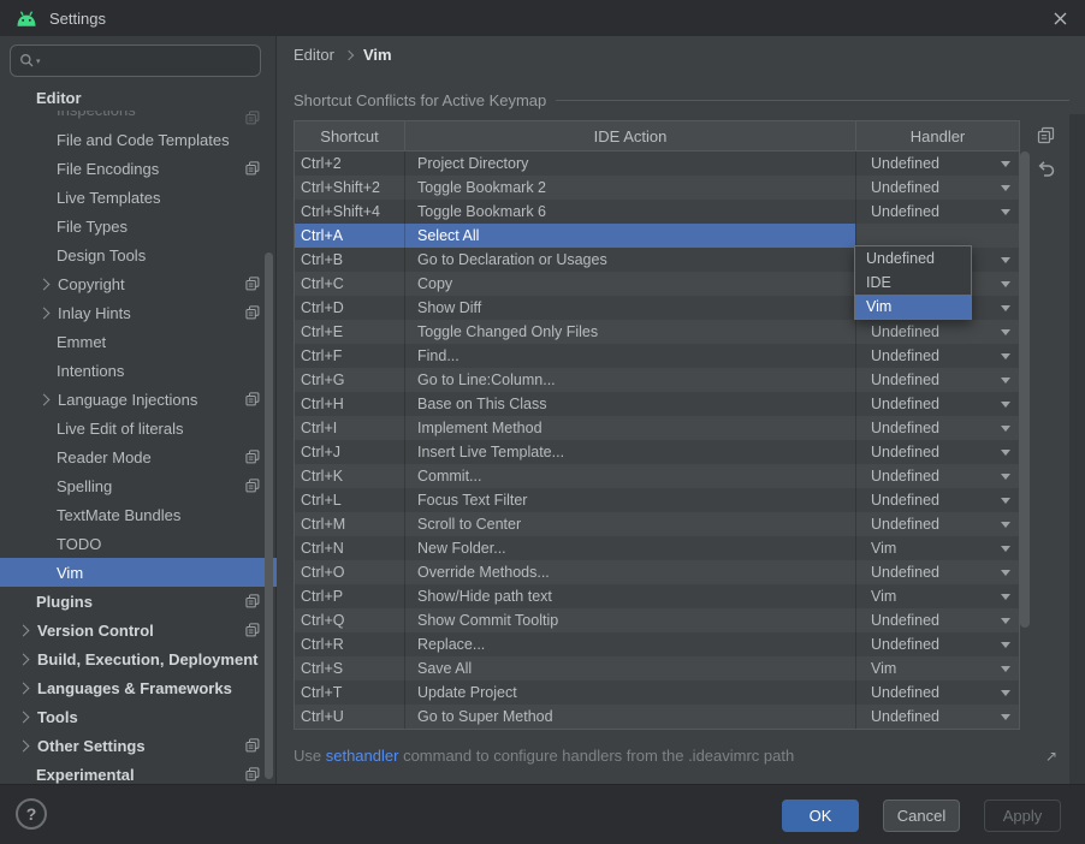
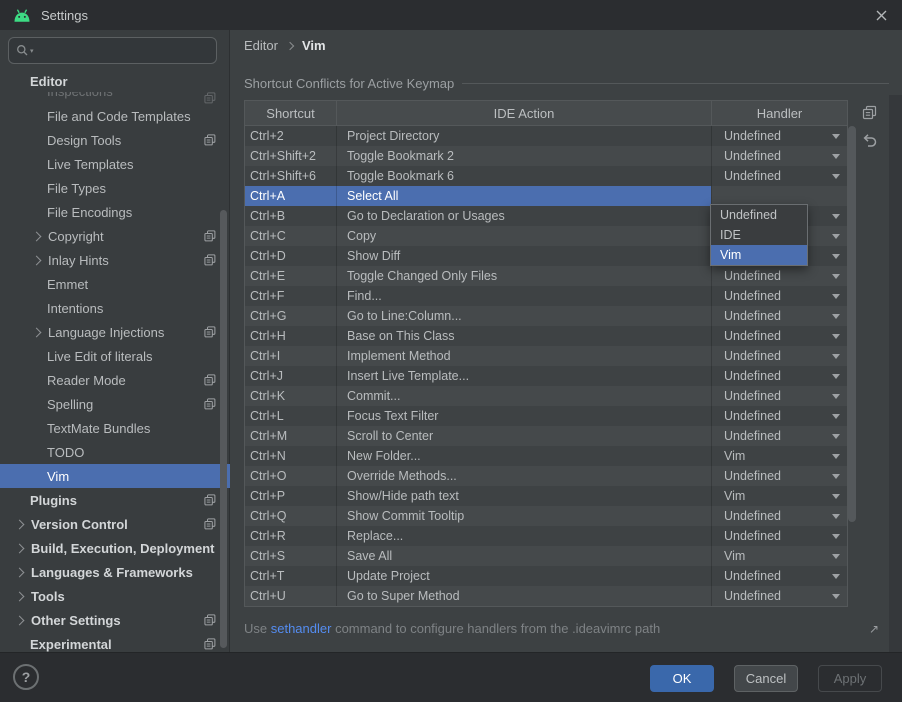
  Settings
  Editor
  File and Code Templates
- File Encodings
+ Design Tools
  Live Templates
  File Types
- Design Tools
+ File Encodings
  Copyright
  Inlay Hints
  Emmet
  Intentions
  Language Injections
  Live Edit of literals
  Reader Mode
  Spelling
  TextMate Bundles
  TODO
  Vim
  Plugins
  Version Control
  Build, Execution, Deployment
  Languages & Frameworks
  Tools
  Other Settings
  Experimental
  Editor
  Vim
  Shortcut Conflicts for Active Keymap
  Shortcut
  IDE Action
  Handler
  Ctrl+2
  Project Directory
  Undefined
  Ctrl+Shift+2
  Toggle Bookmark 2
  Undefined
- Ctrl+Shift+4
+ Ctrl+Shift+6
  Toggle Bookmark 6
  Undefined
  Ctrl+A
  Select All
  Ctrl+B
  Go to Declaration or Usages
  Ctrl+C
  Copy
  Ctrl+D
  Show Diff
  Ctrl+E
  Toggle Changed Only Files
  Undefined
  Ctrl+F
  Find...
  Undefined
  Ctrl+G
  Go to Line:Column...
  Undefined
  Ctrl+H
  Base on This Class
  Undefined
  Ctrl+I
  Implement Method
  Undefined
  Ctrl+J
  Insert Live Template...
  Undefined
  Ctrl+K
  Commit...
  Undefined
  Ctrl+L
  Focus Text Filter
  Undefined
  Ctrl+M
  Scroll to Center
  Undefined
  Ctrl+N
  New Folder...
  Vim
  Ctrl+O
  Override Methods...
  Undefined
  Ctrl+P
  Show/Hide path text
  Vim
  Ctrl+Q
  Show Commit Tooltip
  Undefined
  Ctrl+R
  Replace...
  Undefined
  Ctrl+S
  Save All
  Vim
  Ctrl+T
  Update Project
  Undefined
  Ctrl+U
  Go to Super Method
  Undefined
  Undefined
  IDE
  Vim
  Use sethandler command to configure handlers from the .ideavimrc path
  ↗
  ?
  OK
  Cancel
  Apply
